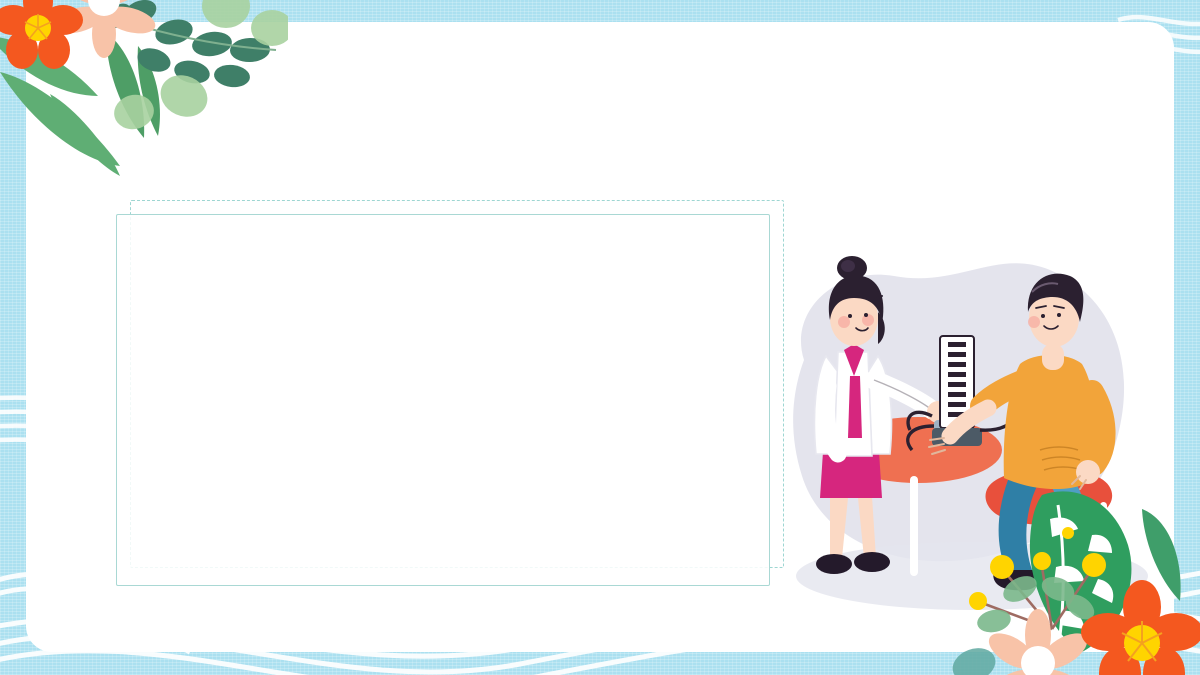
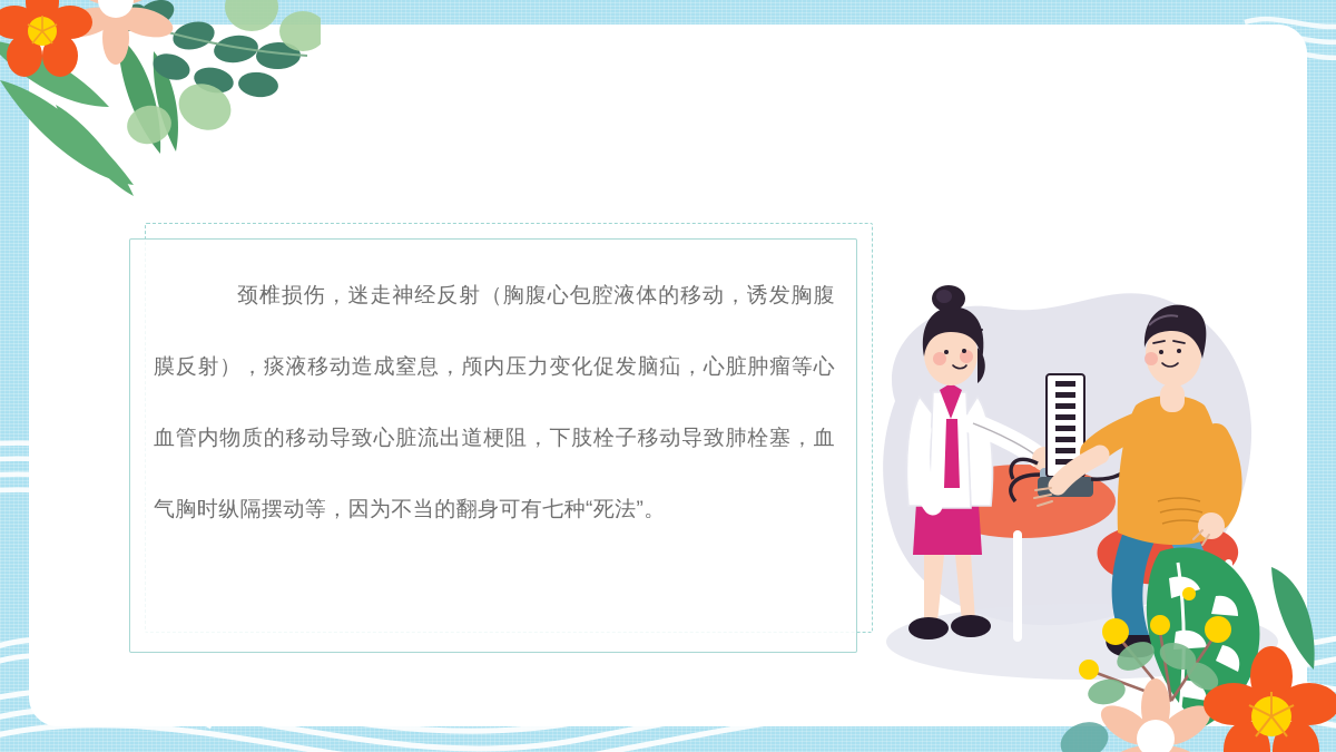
+ 颈椎损伤，迷走神经反射（胸腹心包腔液体的移动，诱发胸腹膜反射），痰液移动造成窒息，颅内压力变化促发脑疝，心脏肿瘤等心血管内物质的移动导致心脏流出道梗阻，下肢栓子移动导致肺栓塞，血气胸时纵隔摆动等，因为不当的翻身可有七种“死法”。
